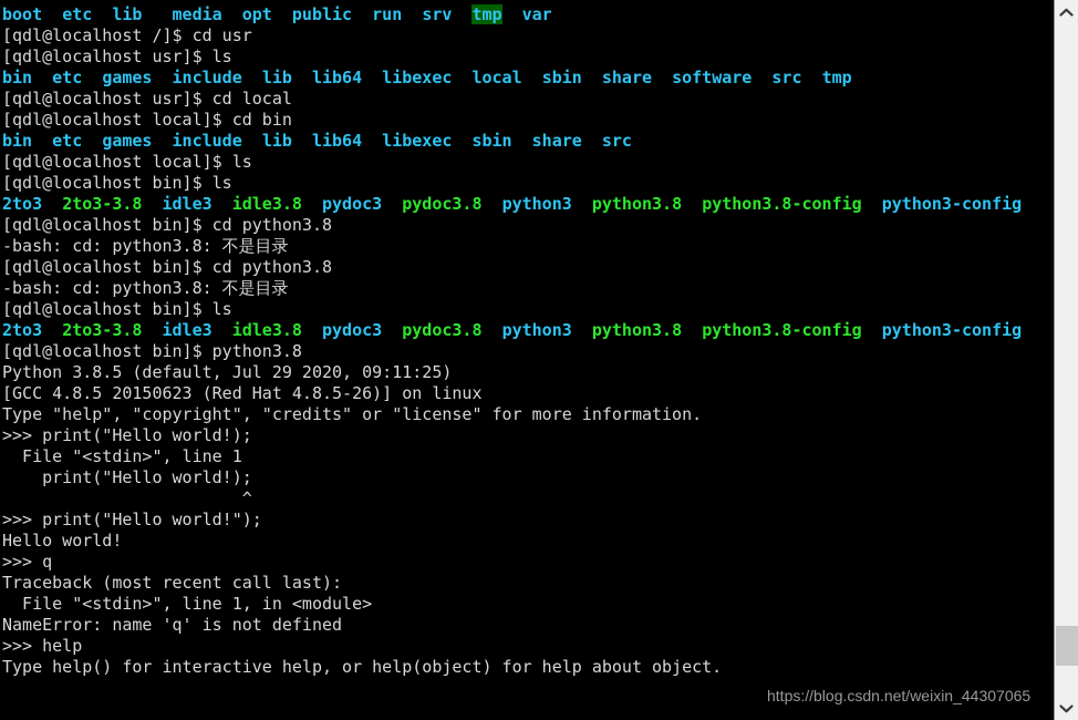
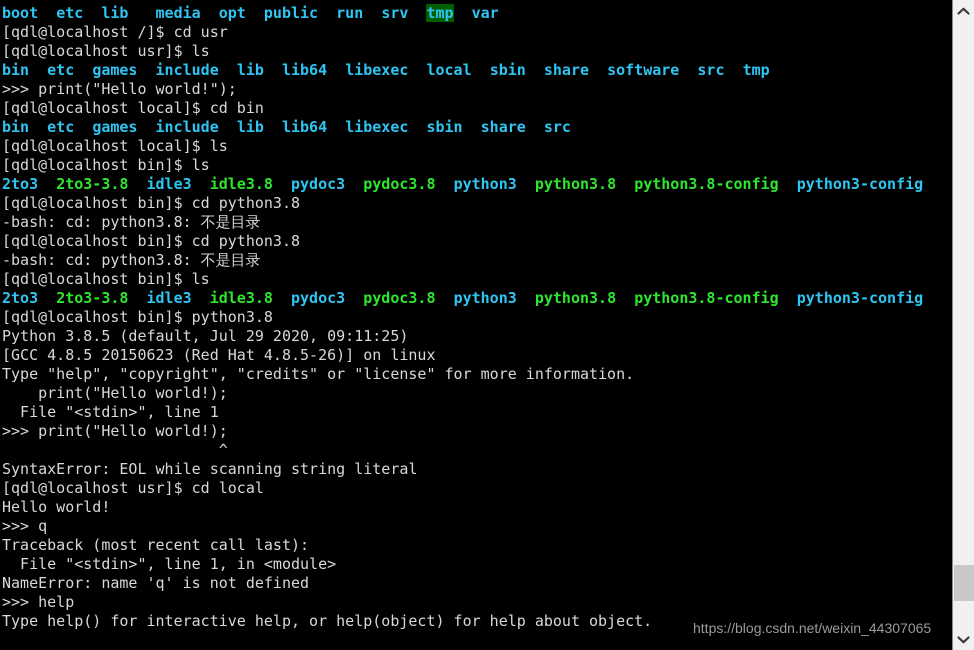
  boot etc lib media opt public run srv tmp var
  [qdl@localhost /]$ cd usr
  [qdl@localhost usr]$ ls
  bin etc games include lib lib64 libexec local sbin share software src tmp
- [qdl@localhost usr]$ cd local
+ >>> print("Hello world!");
  [qdl@localhost local]$ cd bin
  bin etc games include lib lib64 libexec sbin share src
  [qdl@localhost local]$ ls
  [qdl@localhost bin]$ ls
  2to3 2to3-3.8 idle3 idle3.8 pydoc3 pydoc3.8 python3 python3.8 python3.8-config python3-config
  [qdl@localhost bin]$ cd python3.8
  -bash: cd: python3.8: 不是目录
  [qdl@localhost bin]$ cd python3.8
  -bash: cd: python3.8: 不是目录
  [qdl@localhost bin]$ ls
  2to3 2to3-3.8 idle3 idle3.8 pydoc3 pydoc3.8 python3 python3.8 python3.8-config python3-config
  [qdl@localhost bin]$ python3.8
  Python 3.8.5 (default, Jul 29 2020, 09:11:25)
  [GCC 4.8.5 20150623 (Red Hat 4.8.5-26)] on linux
  Type "help", "copyright", "credits" or "license" for more information.
- >>> print("Hello world!);
+ print("Hello world!);
  File "<stdin>", line 1
- print("Hello world!);
+ >>> print("Hello world!);
  ^
+ SyntaxError: EOL while scanning string literal
- >>> print("Hello world!");
+ [qdl@localhost usr]$ cd local
  Hello world!
  >>> q
  Traceback (most recent call last):
  File "<stdin>", line 1, in <module>
  NameError: name 'q' is not defined
  >>> help
  Type help() for interactive help, or help(object) for help about object.
  https://blog.csdn.net/weixin_44307065
